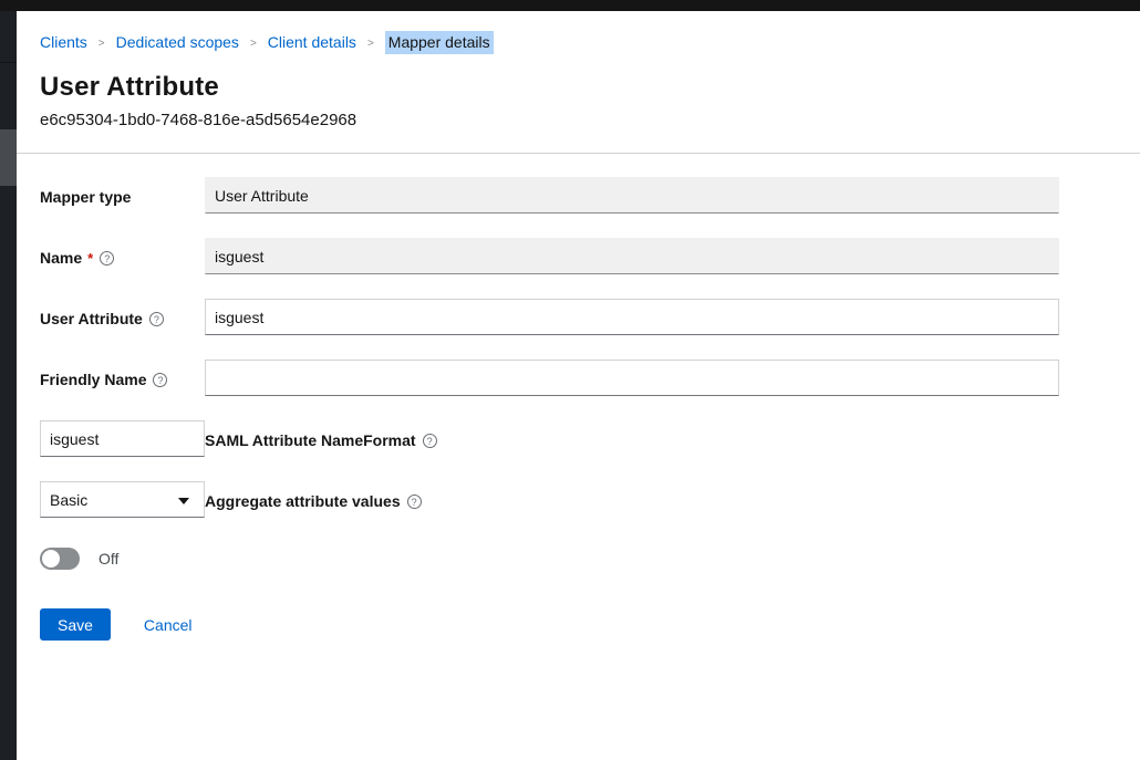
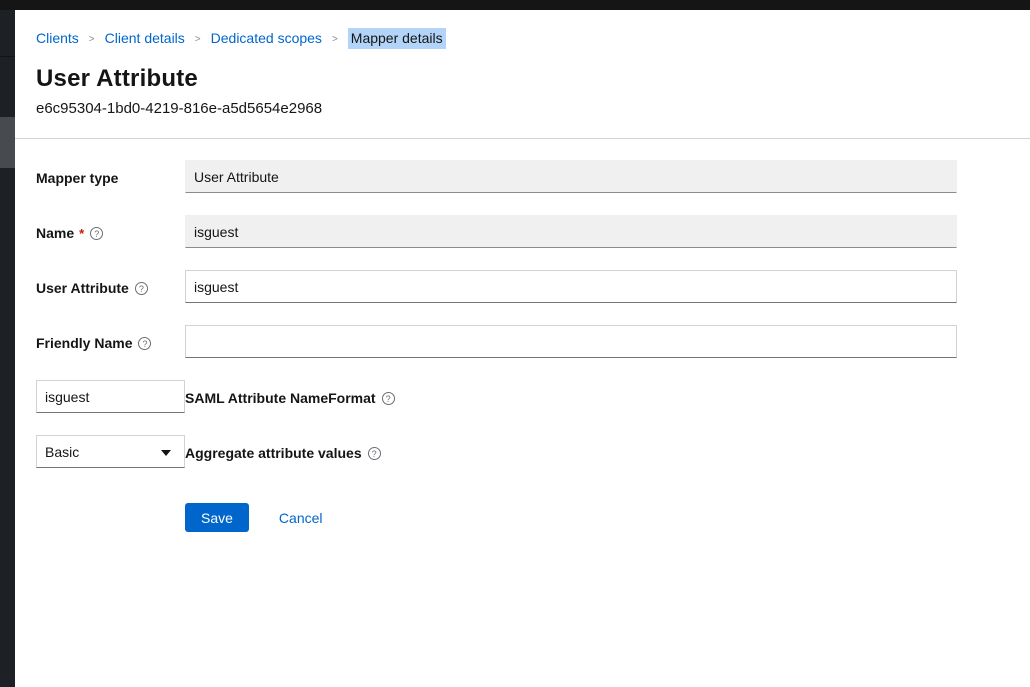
  Clients
  >
- Dedicated scopes
+ Client details
  >
- Client details
+ Dedicated scopes
  >
  Mapper details
  User Attribute
- e6c95304-1bd0-7468-816e-a5d5654e2968
+ e6c95304-1bd0-4219-816e-a5d5654e2968
  Mapper type
  User Attribute
  Name * ?
  isguest
  User Attribute ?
  isguest
  Friendly Name ?
  isguest
  SAML Attribute NameFormat ?
  Basic
  Aggregate attribute values ?
- Off
  Save
  Cancel
